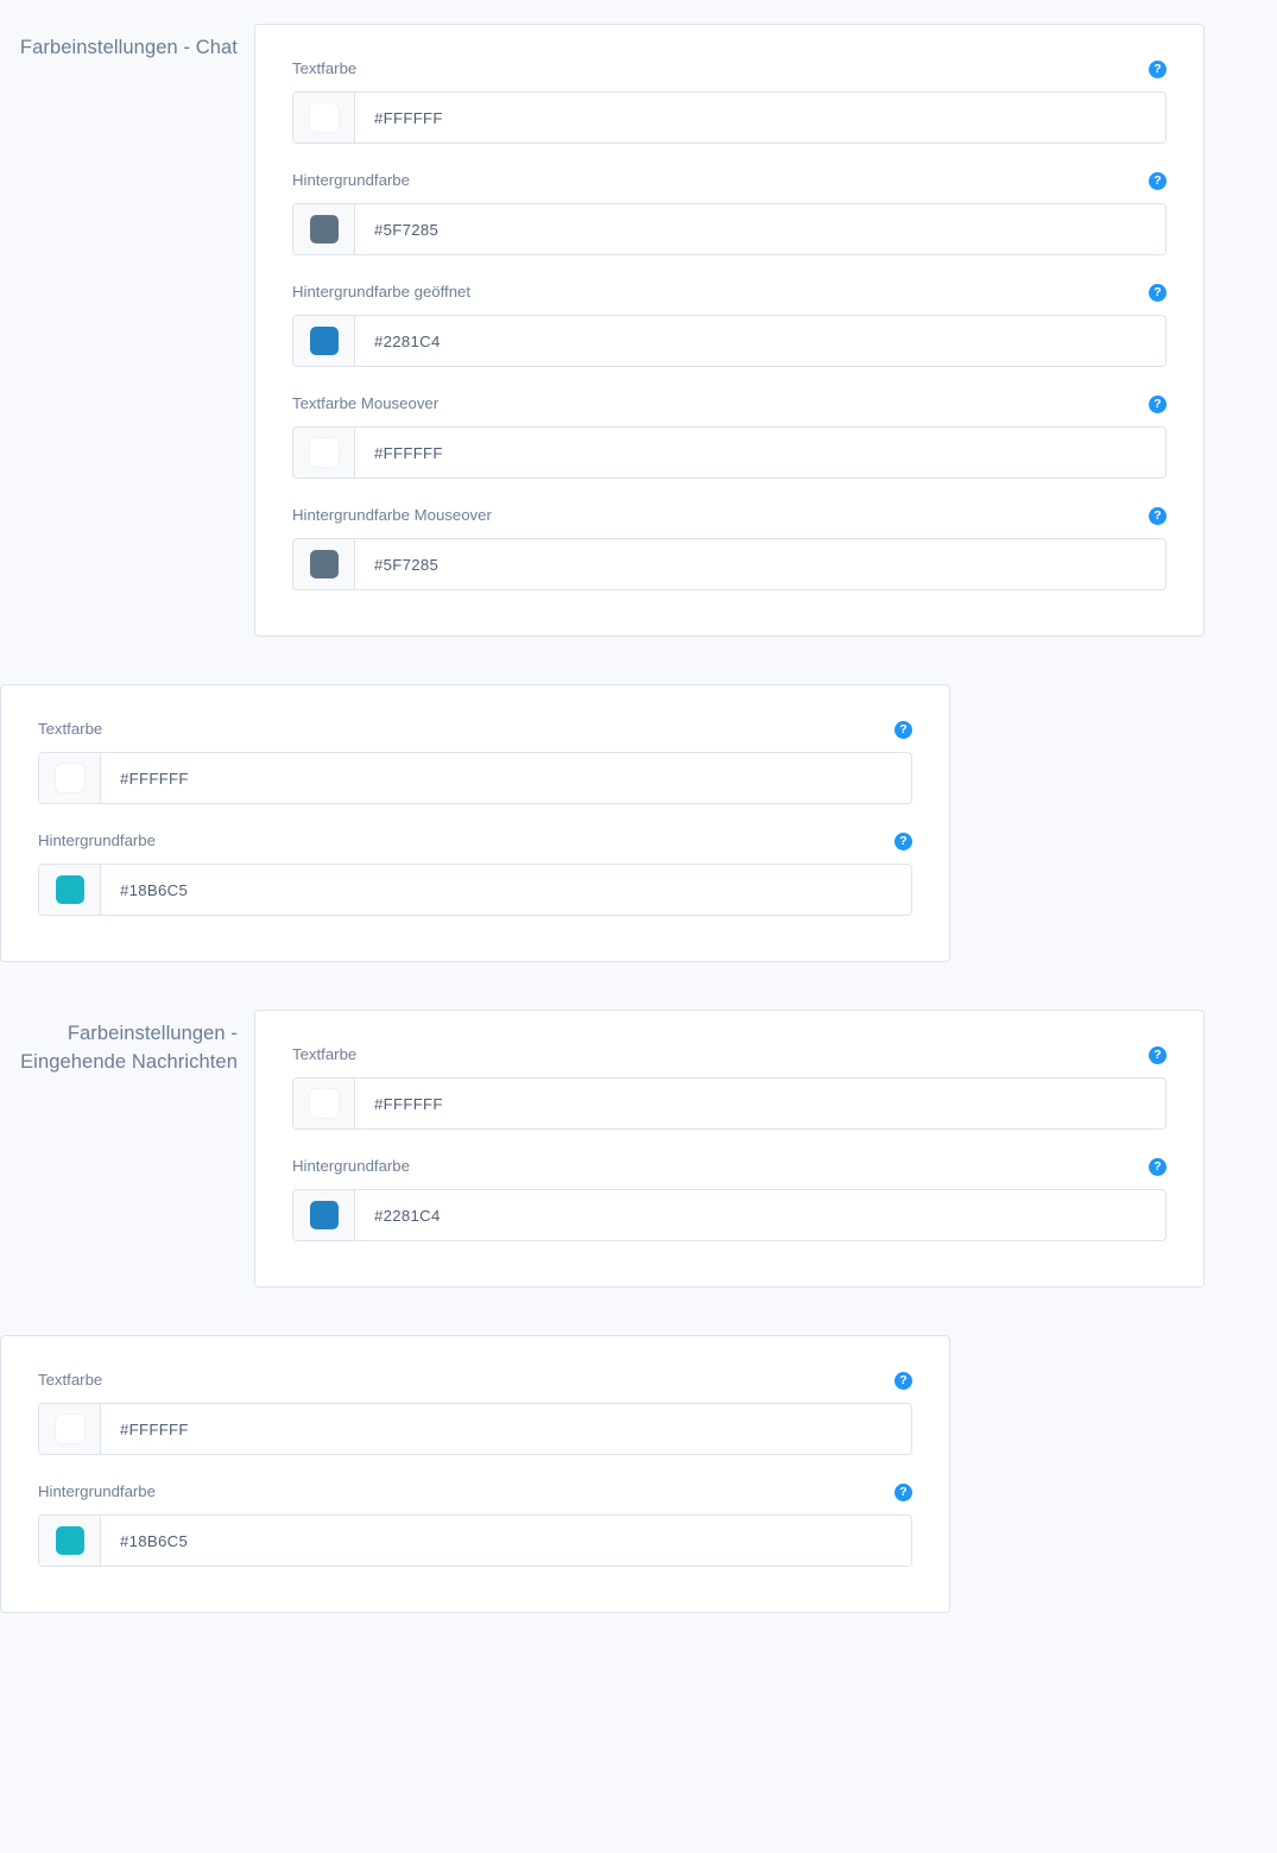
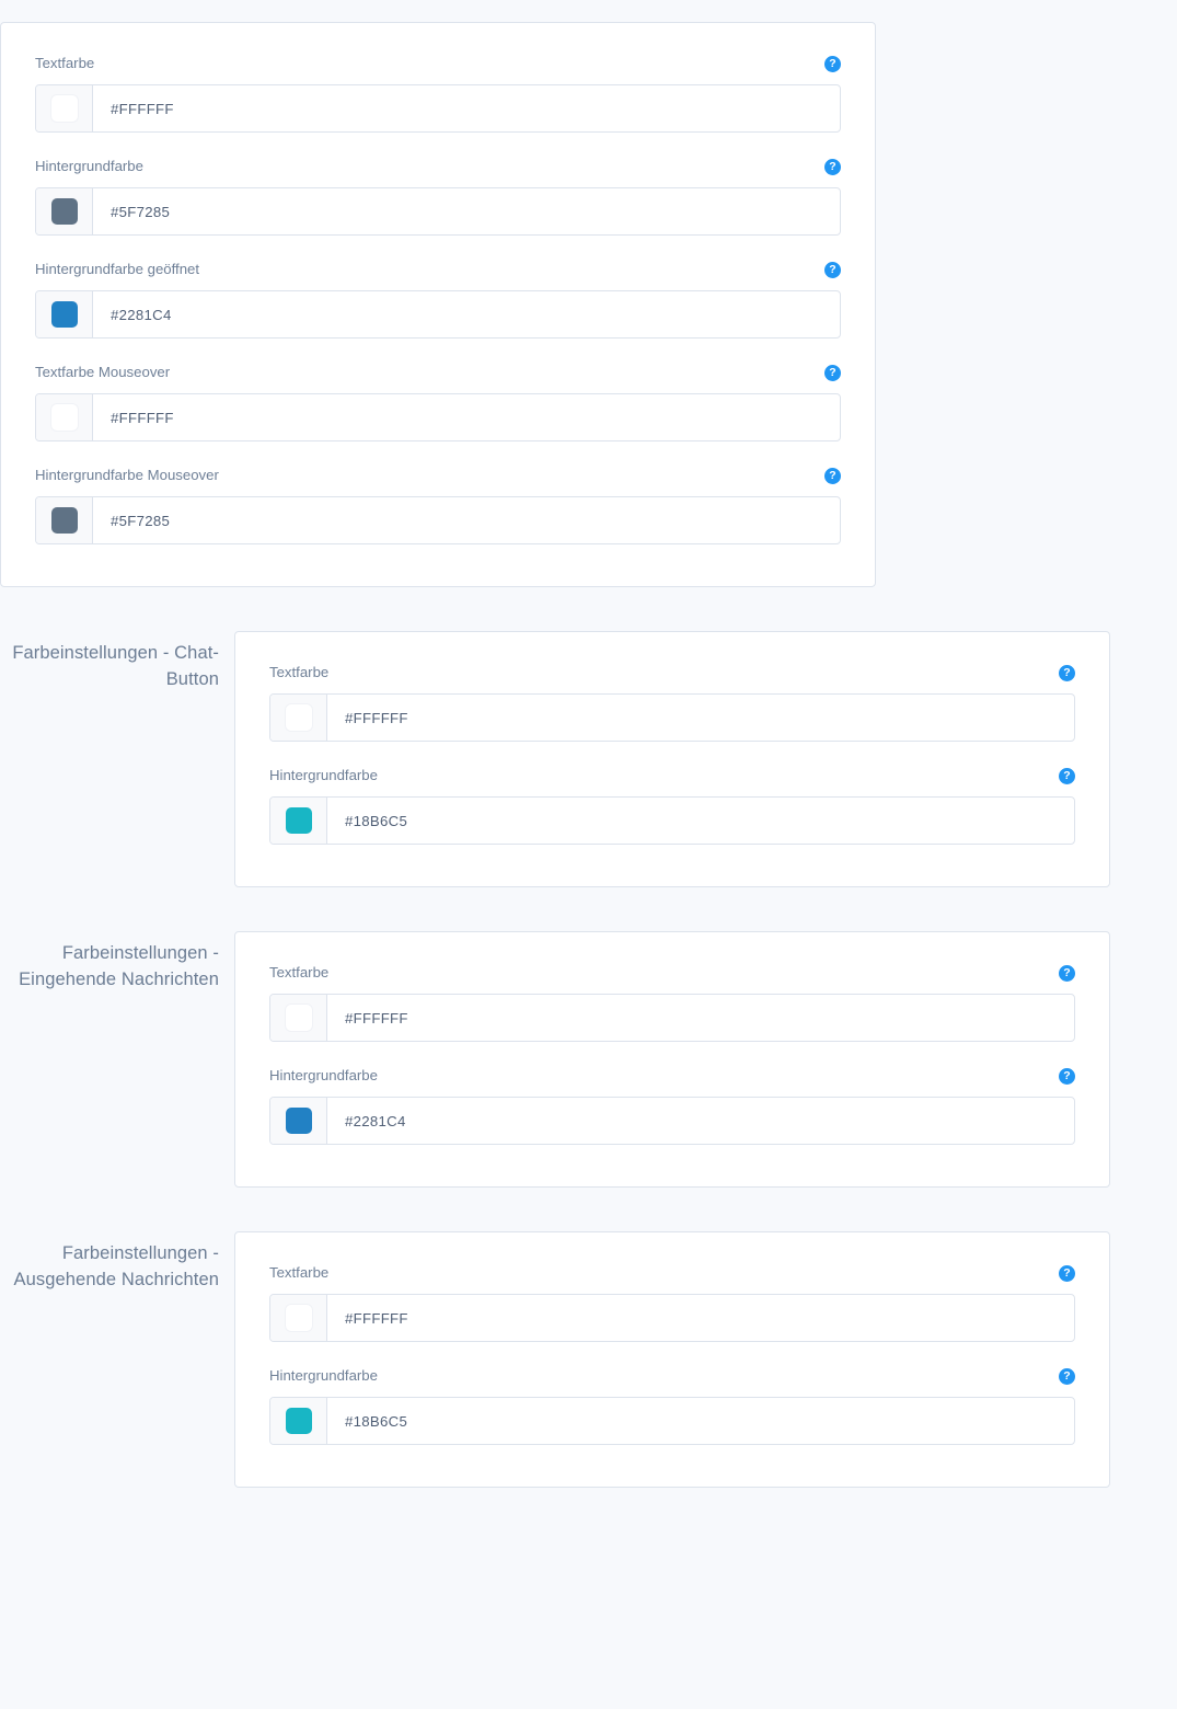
- Farbeinstellungen - Chat
  Textfarbe
  ?
  #FFFFFF
  Hintergrundfarbe
  ?
  #5F7285
  Hintergrundfarbe geöffnet
  ?
  #2281C4
  Textfarbe Mouseover
  ?
  #FFFFFF
  Hintergrundfarbe Mouseover
  ?
  #5F7285
+ Farbeinstellungen - Chat-Button
  Textfarbe
  ?
  #FFFFFF
  Hintergrundfarbe
  ?
  #18B6C5
  Farbeinstellungen - Eingehende Nachrichten
  Textfarbe
  ?
  #FFFFFF
  Hintergrundfarbe
  ?
  #2281C4
+ Farbeinstellungen - Ausgehende Nachrichten
  Textfarbe
  ?
  #FFFFFF
  Hintergrundfarbe
  ?
  #18B6C5
